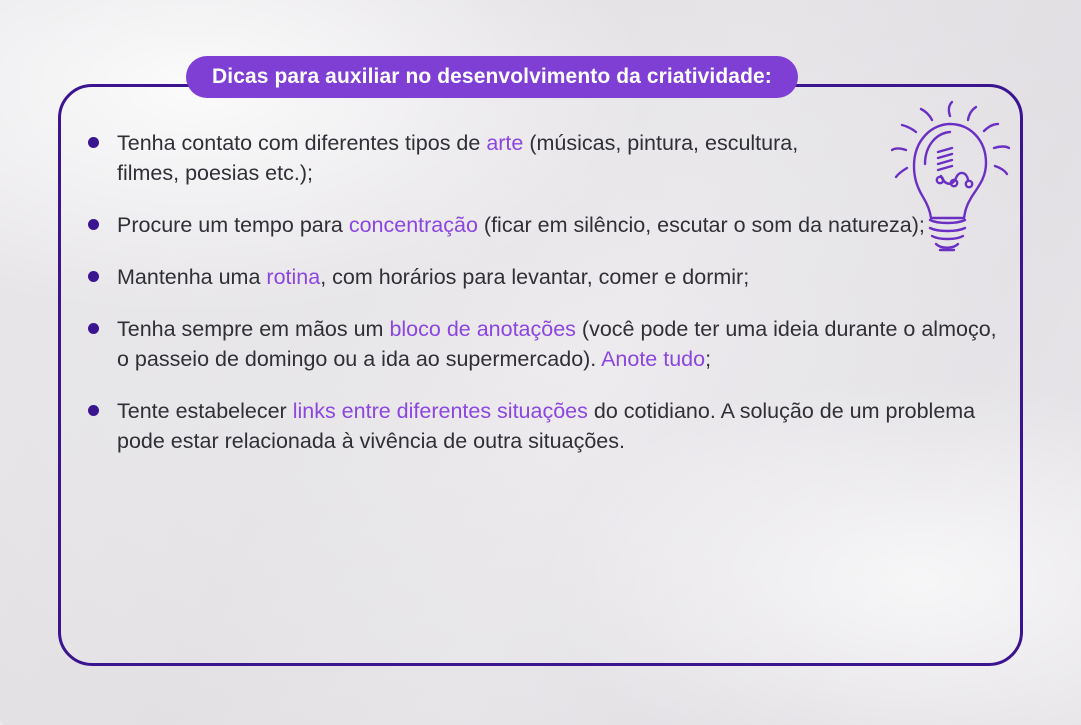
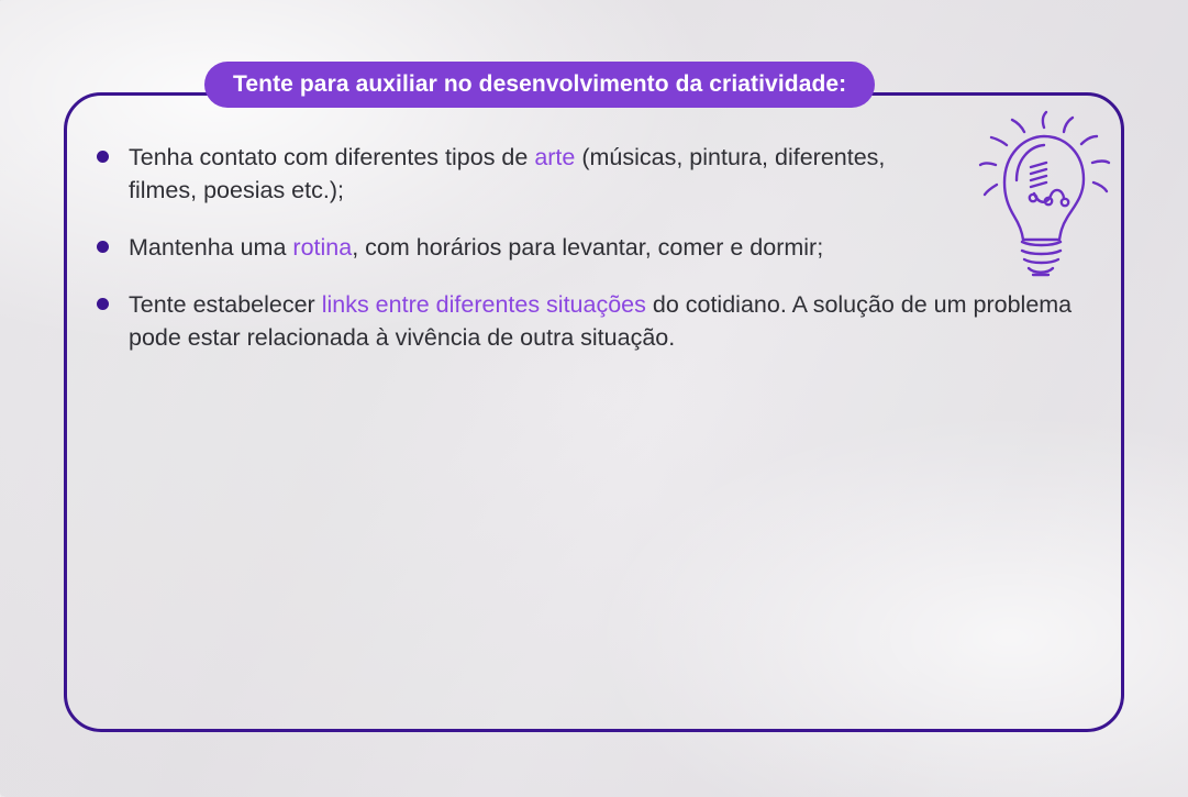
- Dicas para auxiliar no desenvolvimento da criatividade:
+ Tente para auxiliar no desenvolvimento da criatividade:
- Tenha contato com diferentes tipos de arte (músicas, pintura, escultura, filmes, poesias etc.);
+ Tenha contato com diferentes tipos de arte (músicas, pintura, diferentes, filmes, poesias etc.);
- Procure um tempo para concentração (ficar em silêncio, escutar o som da natureza);
  Mantenha uma rotina, com horários para levantar, comer e dormir;
- Tenha sempre em mãos um bloco de anotações (você pode ter uma ideia durante o almoço, o passeio de domingo ou a ida ao supermercado). Anote tudo;
- Tente estabelecer links entre diferentes situações do cotidiano. A solução de um problema pode estar relacionada à vivência de outra situações.
+ Tente estabelecer links entre diferentes situações do cotidiano. A solução de um problema pode estar relacionada à vivência de outra situação.
